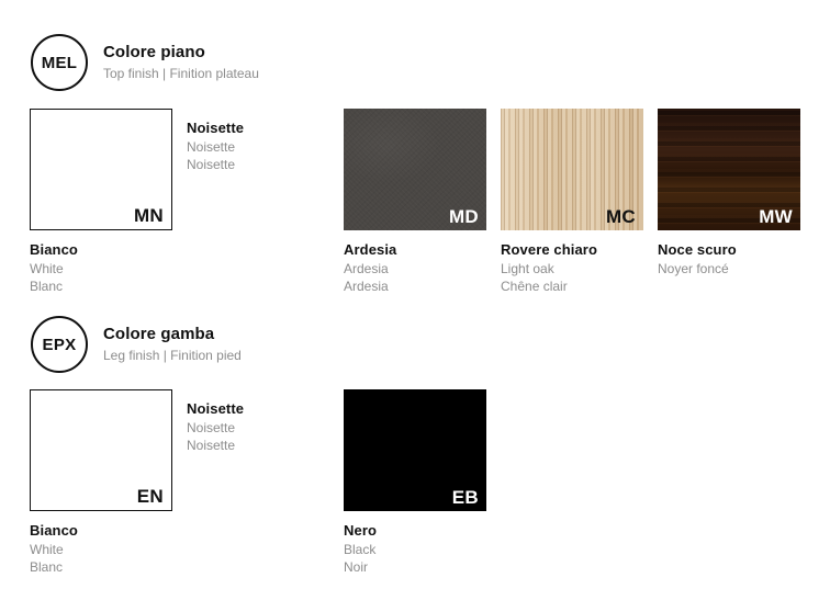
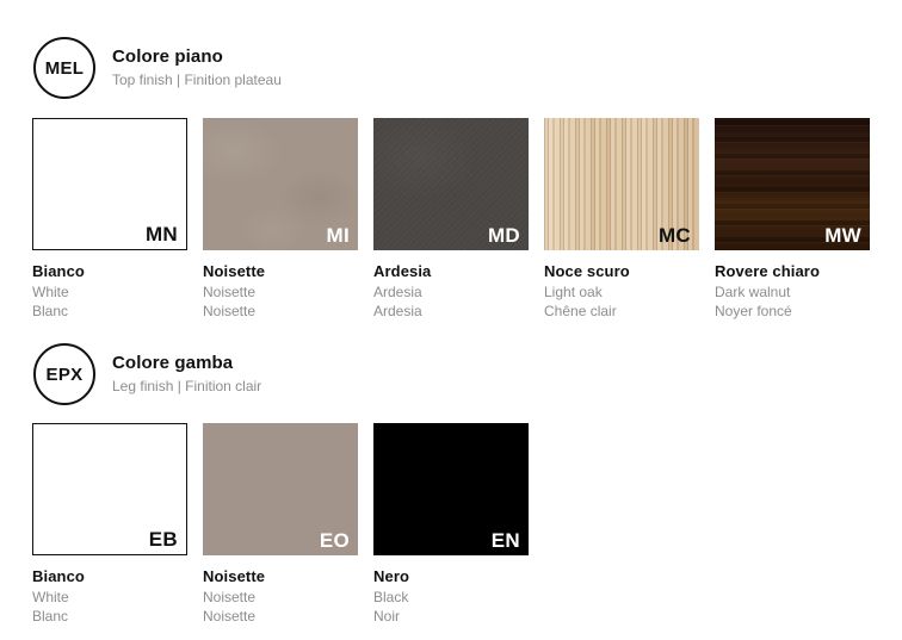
  MEL
  Colore piano
  Top finish | Finition plateau
  MN
  Bianco
  White
  Blanc
+ MI
  Noisette
  Noisette
  Noisette
  MD
  Ardesia
  Ardesia
  Ardesia
  MC
- Rovere chiaro
+ Noce scuro
  Light oak
  Chêne clair
  MW
- Noce scuro
+ Rovere chiaro
+ Dark walnut
  Noyer foncé
  EPX
  Colore gamba
- Leg finish | Finition pied
+ Leg finish | Finition clair
- EN
+ EB
  Bianco
  White
  Blanc
+ EO
  Noisette
  Noisette
  Noisette
- EB
+ EN
  Nero
  Black
  Noir
